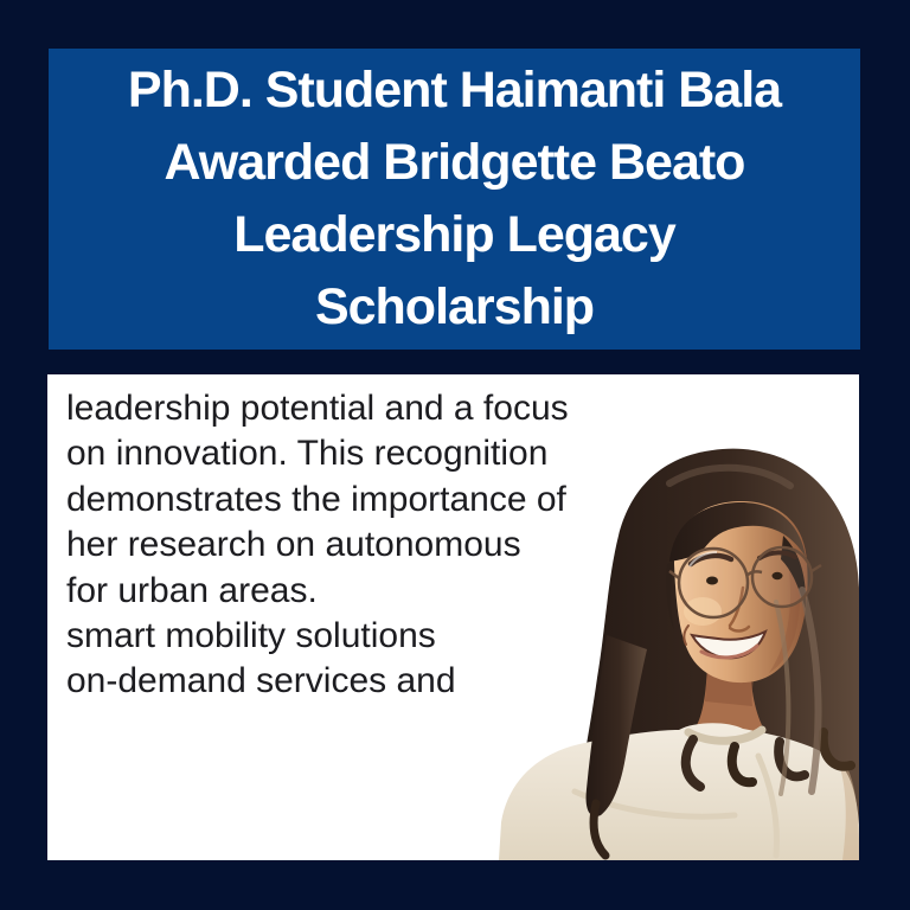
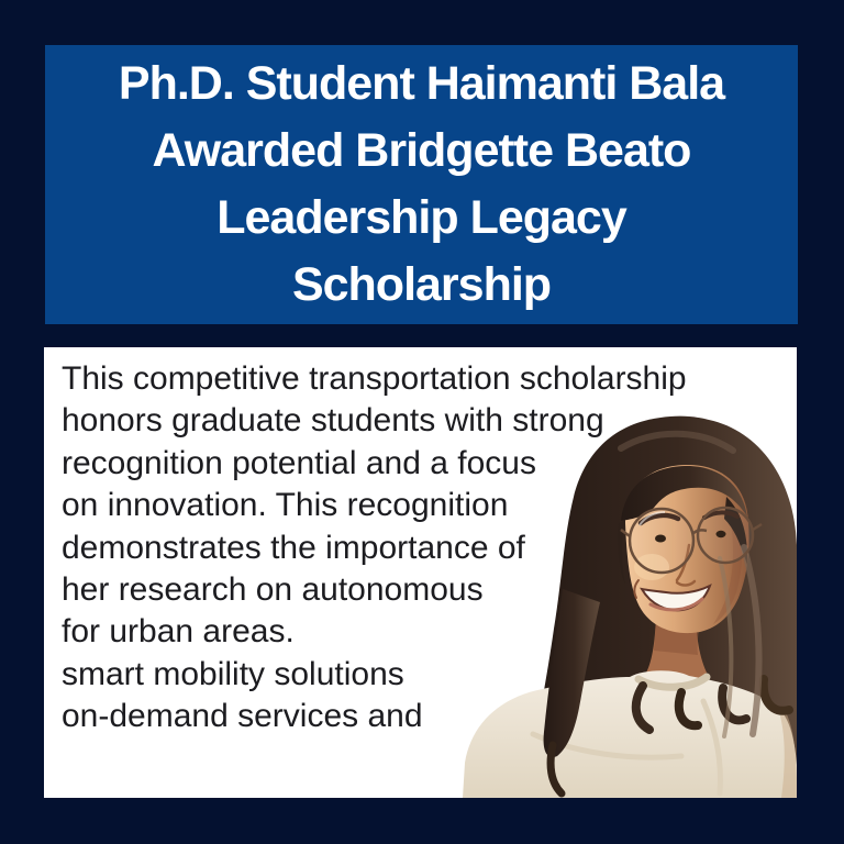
  Ph.D. Student Haimanti Bala
  Awarded Bridgette Beato
  Leadership Legacy
  Scholarship
+ This competitive transportation scholarship
+ honors graduate students with strong
- leadership potential and a focus
+ recognition potential and a focus
  on innovation. This recognition
  demonstrates the importance of
  her research on autonomous
  for urban areas.
  smart mobility solutions
  on-demand services and
